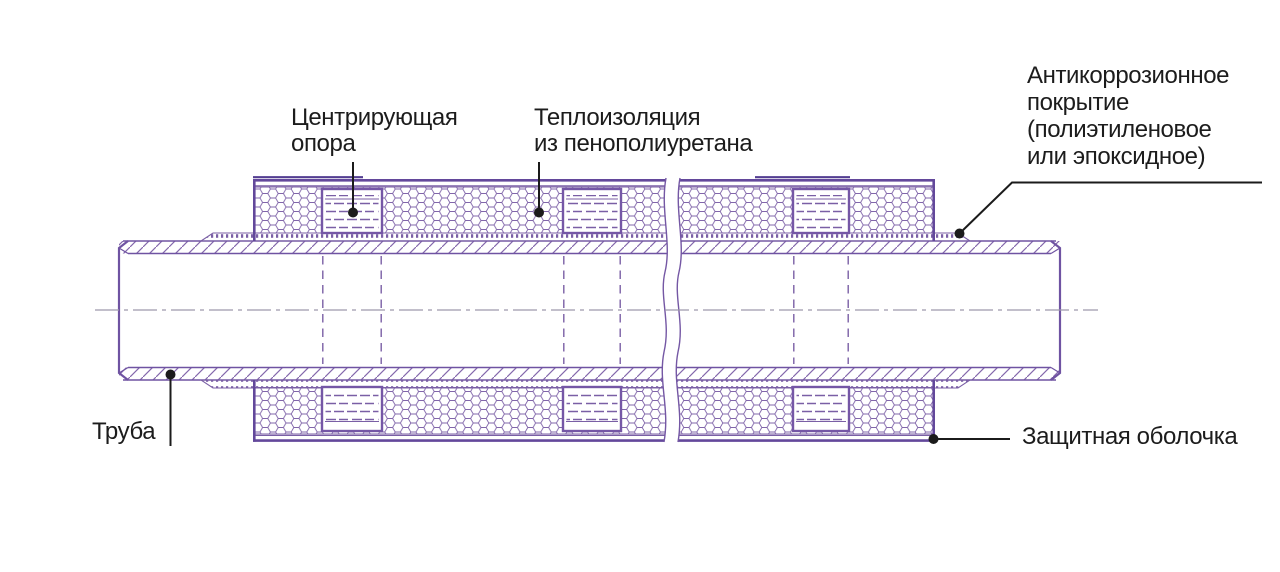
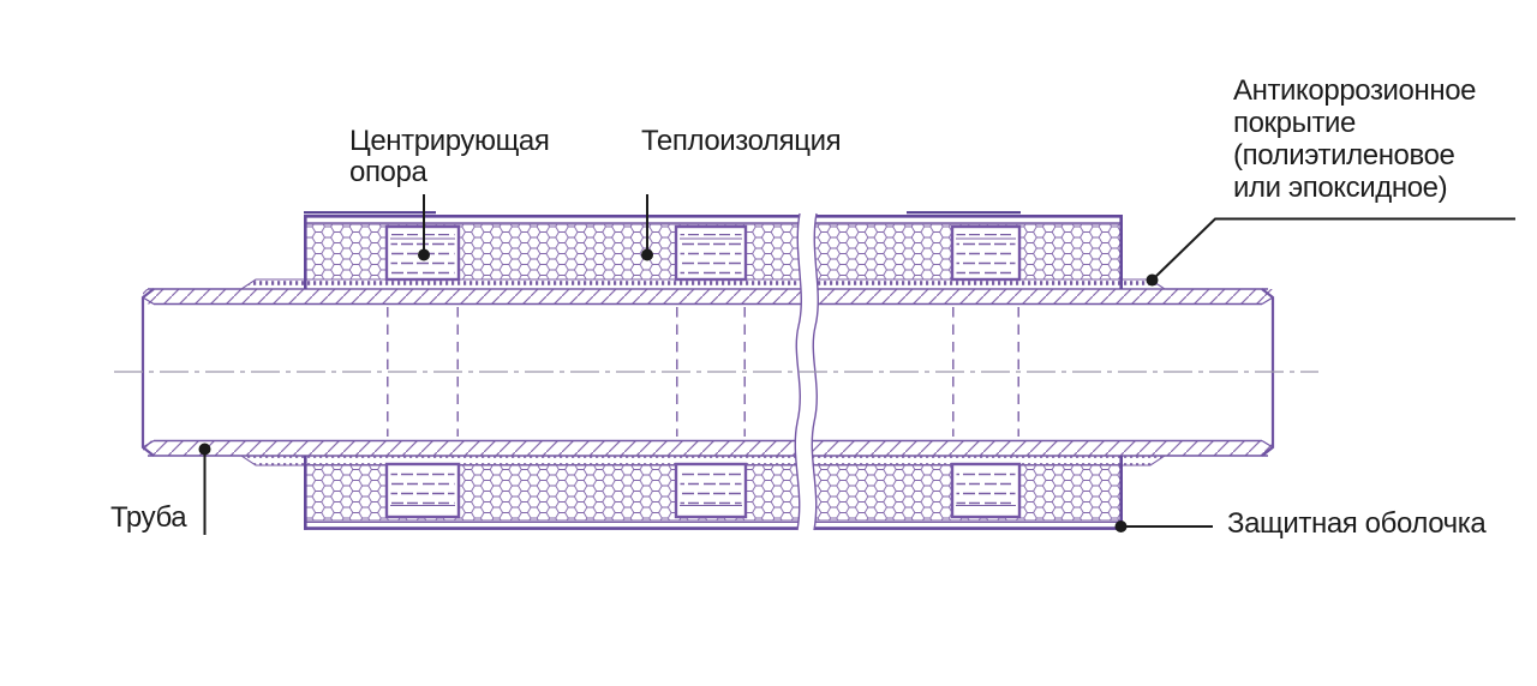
  Центрирующая
  опора
  Теплоизоляция
- из пенополиуретана
  Антикоррозионное
  покрытие
  (полиэтиленовое
  или эпоксидное)
  Труба
  Защитная оболочка
